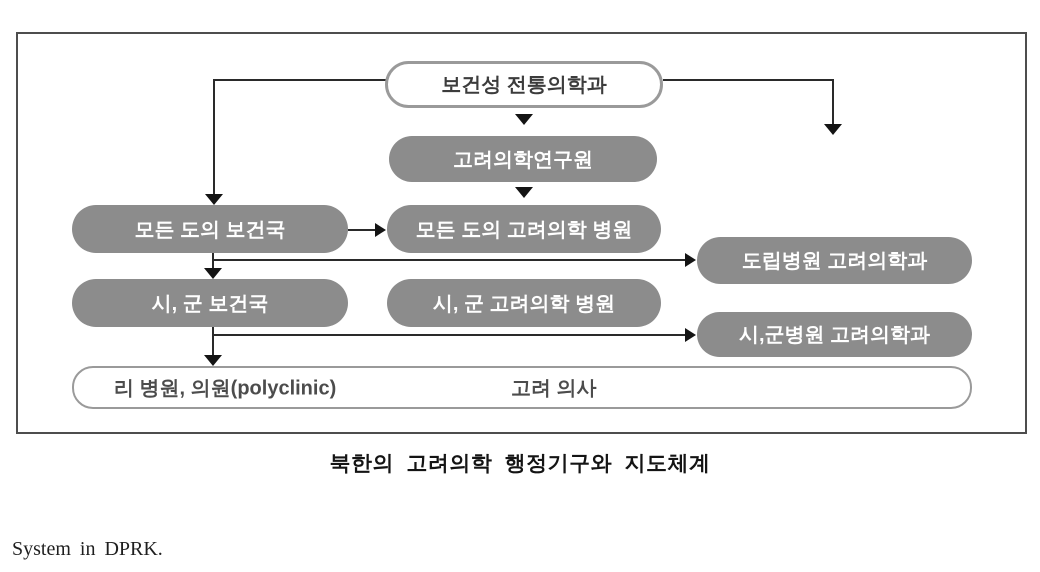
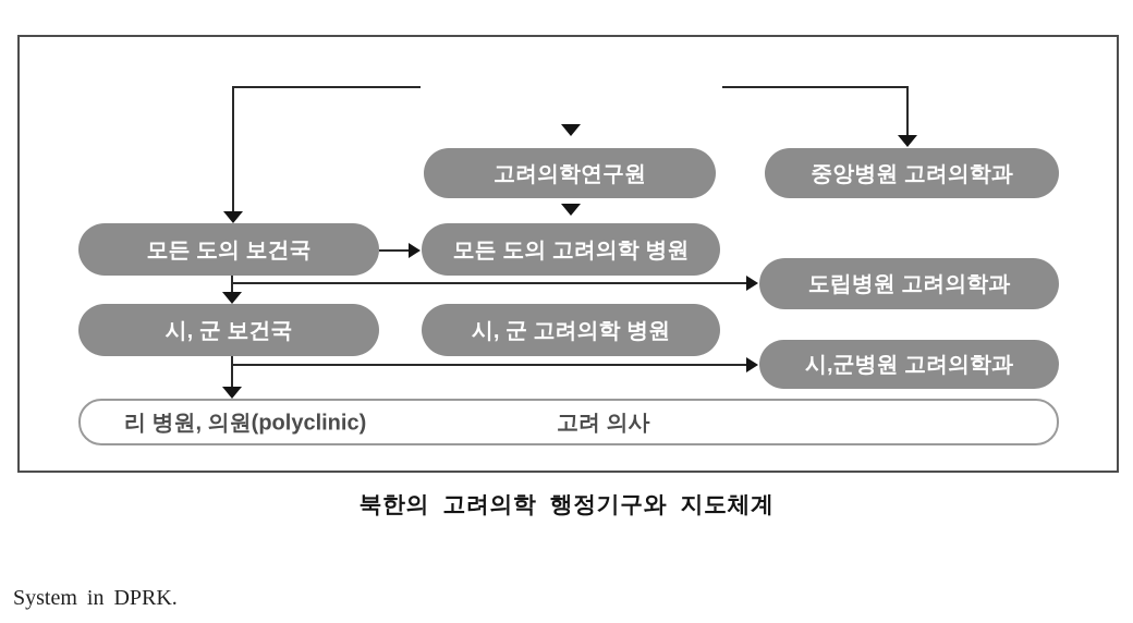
- 보건성 전통의학과
  고려의학연구원
+ 중앙병원 고려의학과
  모든 도의 보건국
  모든 도의 고려의학 병원
  도립병원 고려의학과
  시, 군 보건국
  시, 군 고려의학 병원
  시,군병원 고려의학과
  리 병원, 의원(polyclinic)
  고려 의사
  북한의 고려의학 행정기구와 지도체계
  System in DPRK.
